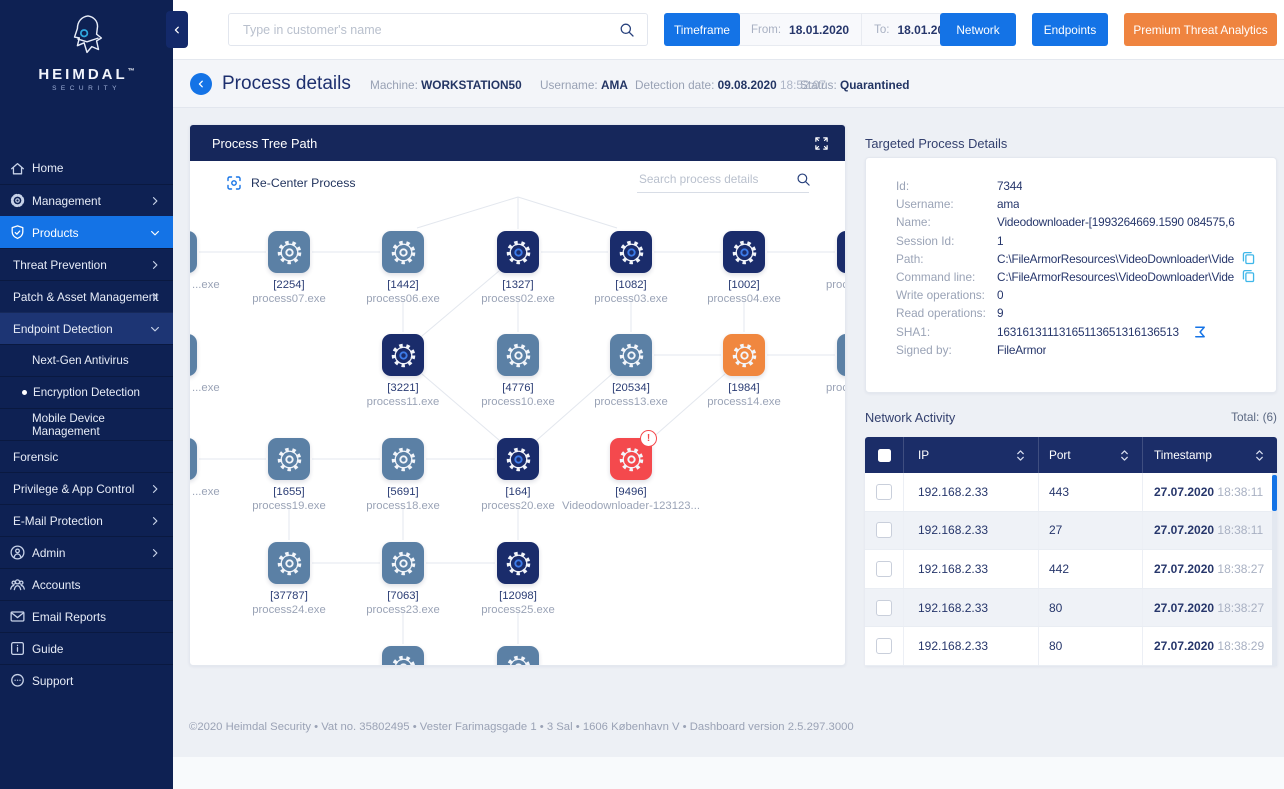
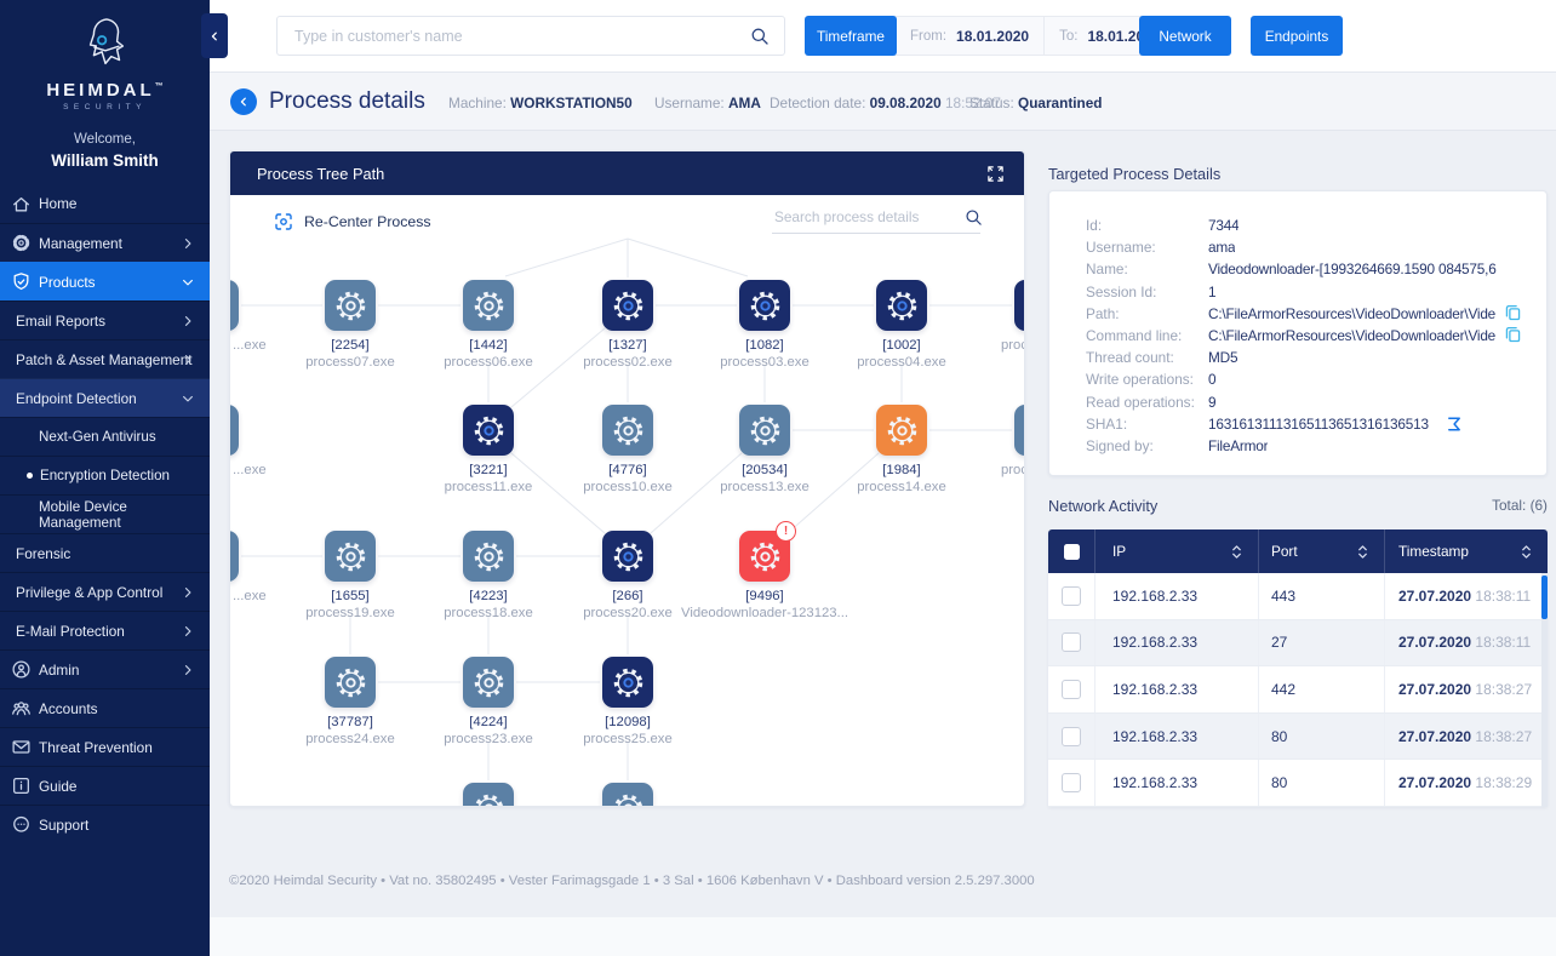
  HEIMDAL
+ Welcome,
+ William Smith
  Home
  Management
  Products
- Threat Prevention
+ Email Reports
  Patch & Asset Managemen
  Endpoint Detection
  Next-Gen Antivirus
  Encryption Detection
  Mobile Device Management
  Forensic
  Privilege & App Control
  E-Mail Protection
  Admin
  Accounts
- Email Reports
+ Threat Prevention
  Guide
  Support
  Type in customer's name
  Timeframe
  From:
  18.01.2020
  To:
  18.01.2
  Network
  Endpoints
- Premium Threat Analytics
  Process details
  Machine: WORKSTATION50
  Username: AMA
  Detection date: 09.08.2020 18:52:07
  Status: Quarantined
  Process Tree Path
  ...exe
  [2254]
  process07.exe
  [1442]
  process06.exe
  [1327]
  process02.exe
  [1082]
  process03.exe
  [1002]
  process04.exe
  ...exe
  [3221]
  process11.exe
  [4776]
  process10.exe
  [20534]
  process13.exe
  [1984]
  process14.exe
  ...exe
  [1655]
  process19.exe
- [5691]
+ [4223]
  process18.exe
- [164]
+ [266]
  process20.exe
  !
  [9496]
  Videodownloader-123123...
  [37787]
  process24.exe
- [7063]
+ [4224]
  process23.exe
  [12098]
  process25.exe
  Re-Center Process
  Search process details
  Targeted Process Details
  Id:
  7344
  Username:
  ama
  Name:
  Videodownloader-[1993264669.1590 084575,6
  Session Id:
  1
  Path:
  C:\FileArmorResources\VideoDownloader\Vide
  Command line:
  C:\FileArmorResources\VideoDownloader\Vide
+ Thread count:
+ MD5
  Write operations:
  0
  Read operations:
  9
  SHA1:
  16316131113165113651316136513
  Signed by:
  FileArmor
  Network Activity
  Total: (6)
  IP
  Port
  Timestamp
  192.168.2.33
  443
  27.07.2020
  18:38:11
  192.168.2.33
  27
  27.07.2020
  18:38:11
  192.168.2.33
  442
  27.07.2020
  18:38:27
  192.168.2.33
  80
  27.07.2020
  18:38:27
  192.168.2.33
  80
  27.07.2020
  18:38:29
  ©2020 Heimdal Security • Vat no. 35802495 • Vester Farimagsgade 1 • 3 Sal • 1606 København V • Dashboard version 2.5.297.3000
